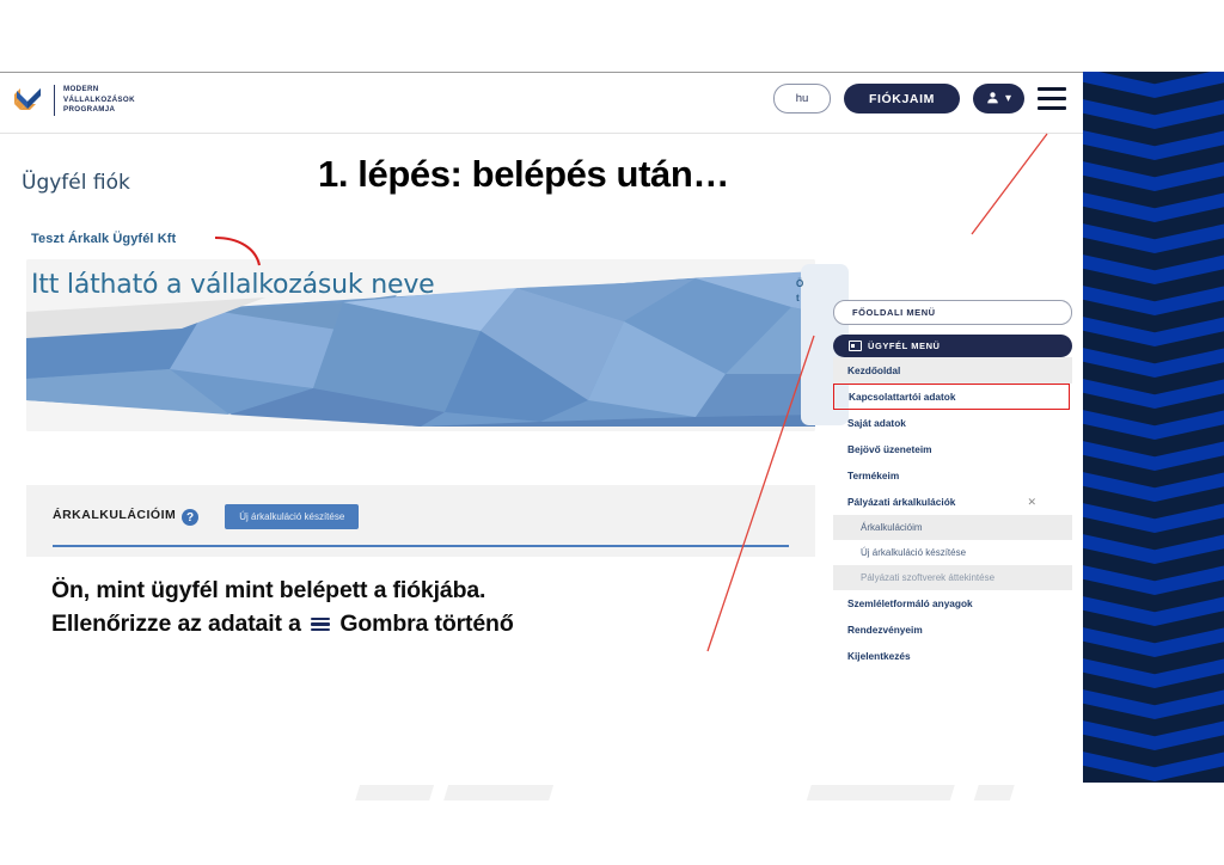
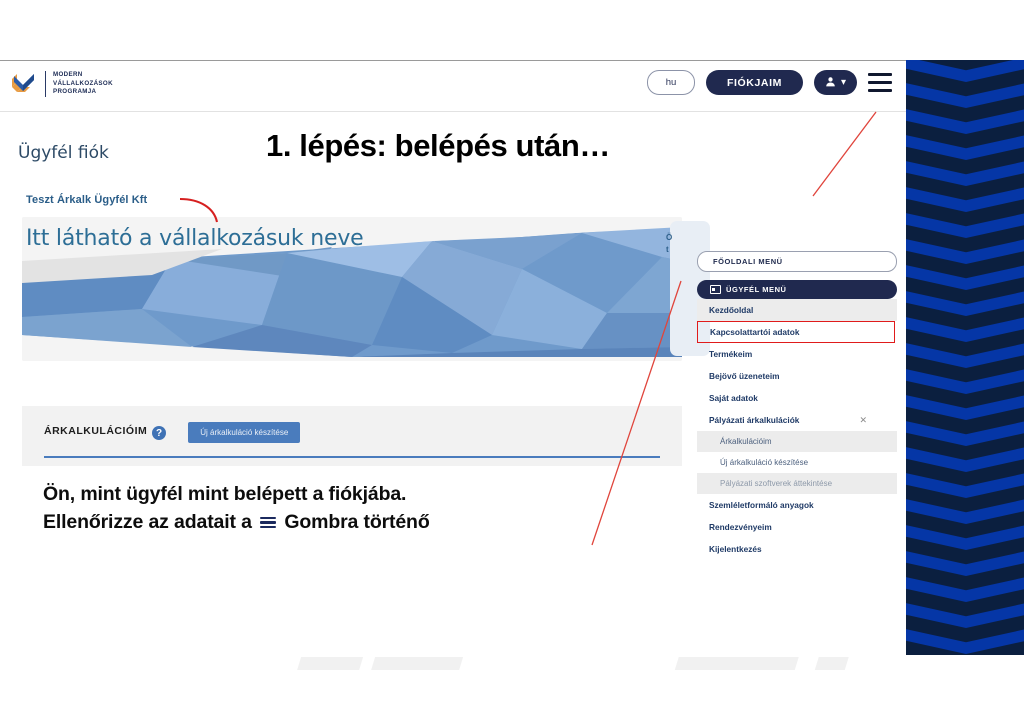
  hu
  FIÓKJAIM
  ▾
  Ügyfél fiók
  Teszt Árkalk Ügyfél Kft
  Itt látható a vállalkozásuk neve
  Ö
  t
  ÁRKALKULÁCIÓIM ?
  Új árkalkuláció készítése
  FŐOLDALI MENÜ
  ÜGYFÉL MENÜ
  Kezdőoldal
  Kapcsolattartói adatok
- Saját adatok
+ Termékeim
  Bejövő üzeneteim
- Termékeim
+ Saját adatok
  Pályázati árkalkulációk
  ✕
  Árkalkulációim
  Új árkalkuláció készítése
  Pályázati szoftverek áttekintése
  Szemléletformáló anyagok
  Rendezvényeim
  Kijelentkezés
  1. lépés: belépés után…
  Ön, mint ügyfél mint belépett a fiókjába.
  Ellenőrizze az adatait a Gombra történő
